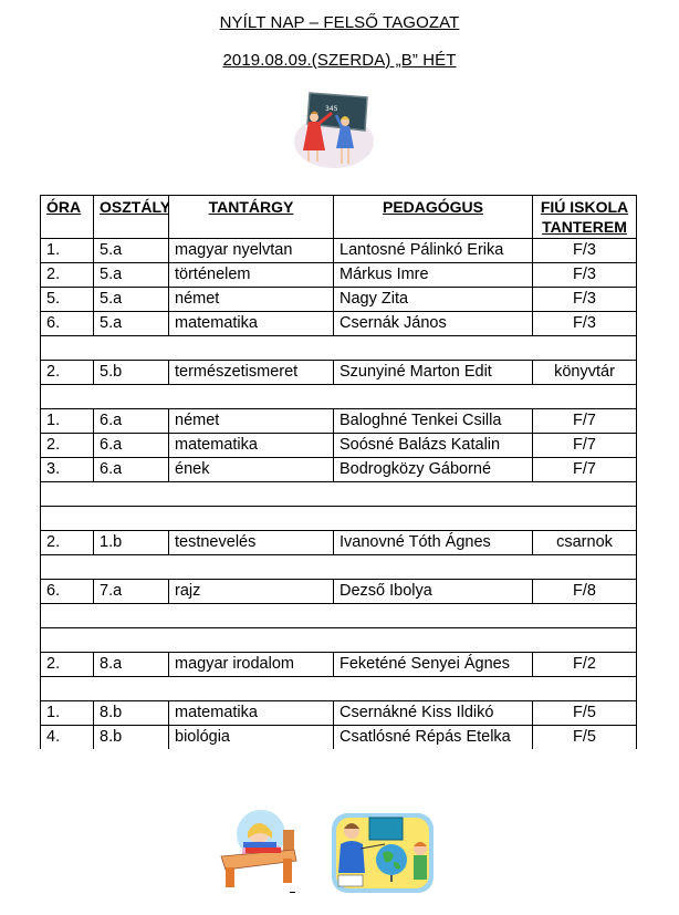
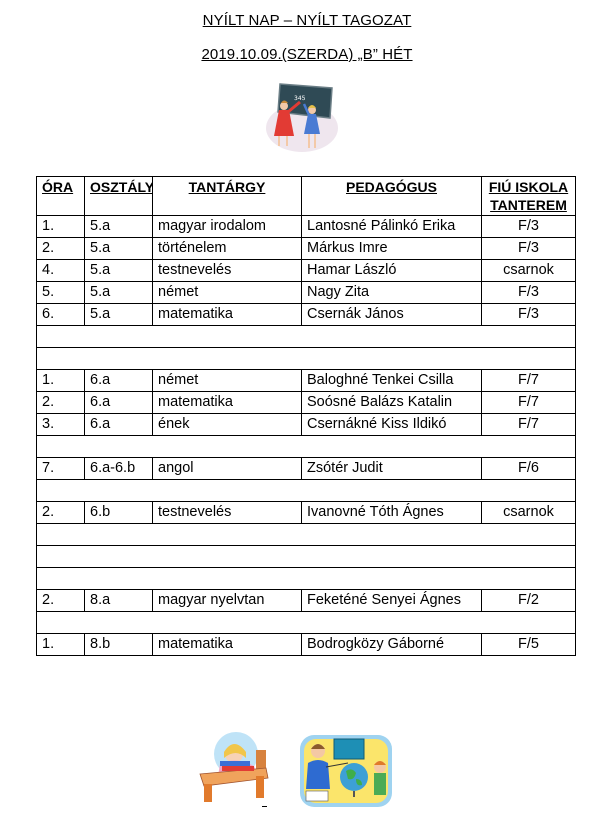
- NYÍLT NAP – FELSŐ TAGOZAT
+ NYÍLT NAP – NYÍLT TAGOZAT
- 2019.08.09.(SZERDA) „B” HÉT
+ 2019.10.09.(SZERDA) „B” HÉT
  ÓRA	OSZTÁLY	TANTÁRGY	PEDAGÓGUS	FIÚ ISKOLATANTEREM
- 1.	5.a	magyar nyelvtan	Lantosné Pálinkó Erika	F/3
+ 1.	5.a	magyar irodalom	Lantosné Pálinkó Erika	F/3
  2.	5.a	történelem	Márkus Imre	F/3
+ 4.	5.a	testnevelés	Hamar László	csarnok
  5.	5.a	német	Nagy Zita	F/3
  6.	5.a	matematika	Csernák János	F/3
- 2.	5.b	természetismeret	Szunyiné Marton Edit	könyvtár
  1.	6.a	német	Baloghné Tenkei Csilla	F/7
  2.	6.a	matematika	Soósné Balázs Katalin	F/7
- 3.	6.a	ének	Bodrogközy Gáborné	F/7
+ 3.	6.a	ének	Csernákné Kiss Ildikó	F/7
+ 7.	6.a-6.b	angol	Zsótér Judit	F/6
- 2.	1.b	testnevelés	Ivanovné Tóth Ágnes	csarnok
+ 2.	6.b	testnevelés	Ivanovné Tóth Ágnes	csarnok
- 6.	7.a	rajz	Dezső Ibolya	F/8
- 2.	8.a	magyar irodalom	Feketéné Senyei Ágnes	F/2
+ 2.	8.a	magyar nyelvtan	Feketéné Senyei Ágnes	F/2
- 1.	8.b	matematika	Csernákné Kiss Ildikó	F/5
+ 1.	8.b	matematika	Bodrogközy Gáborné	F/5
- 4.	8.b	biológia	Csatlósné Répás Etelka	F/5
